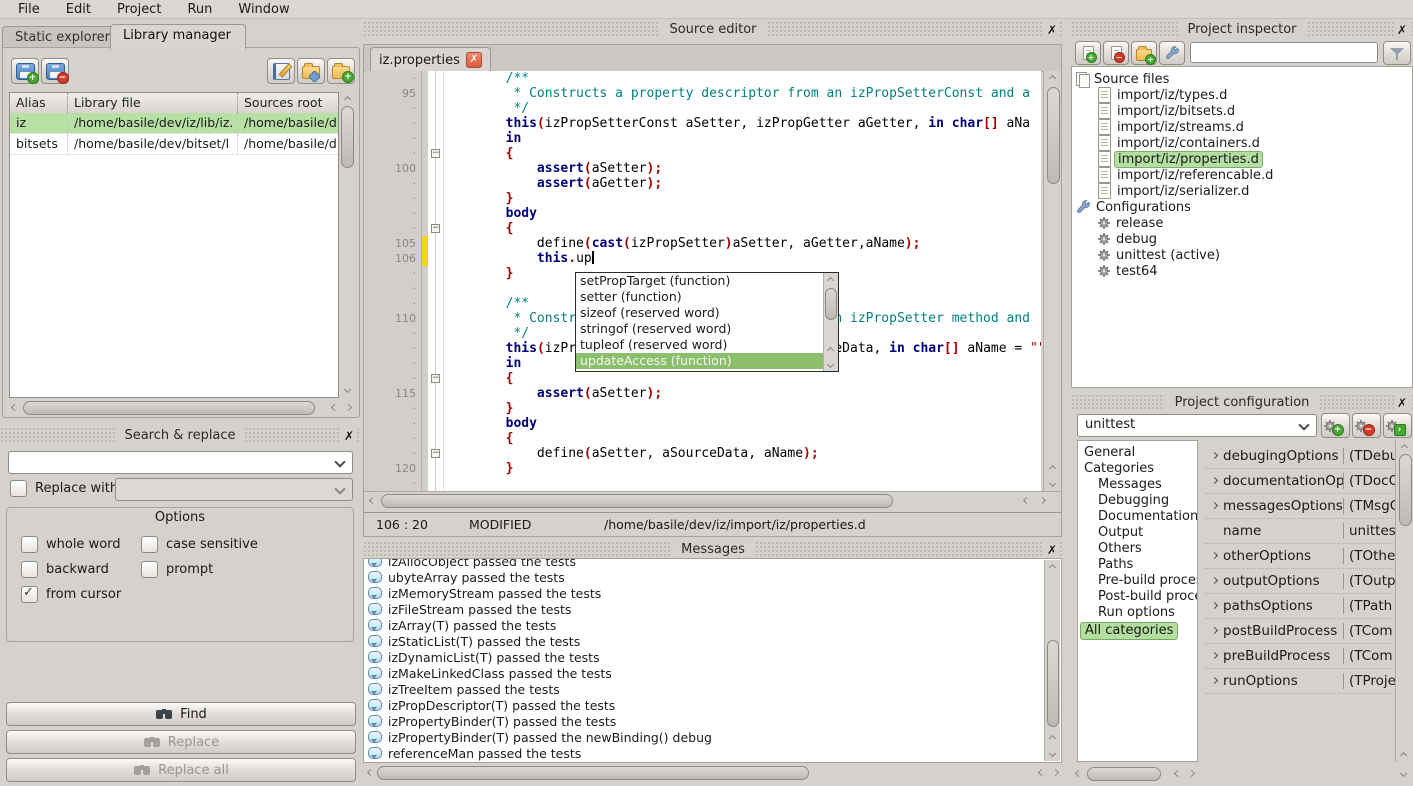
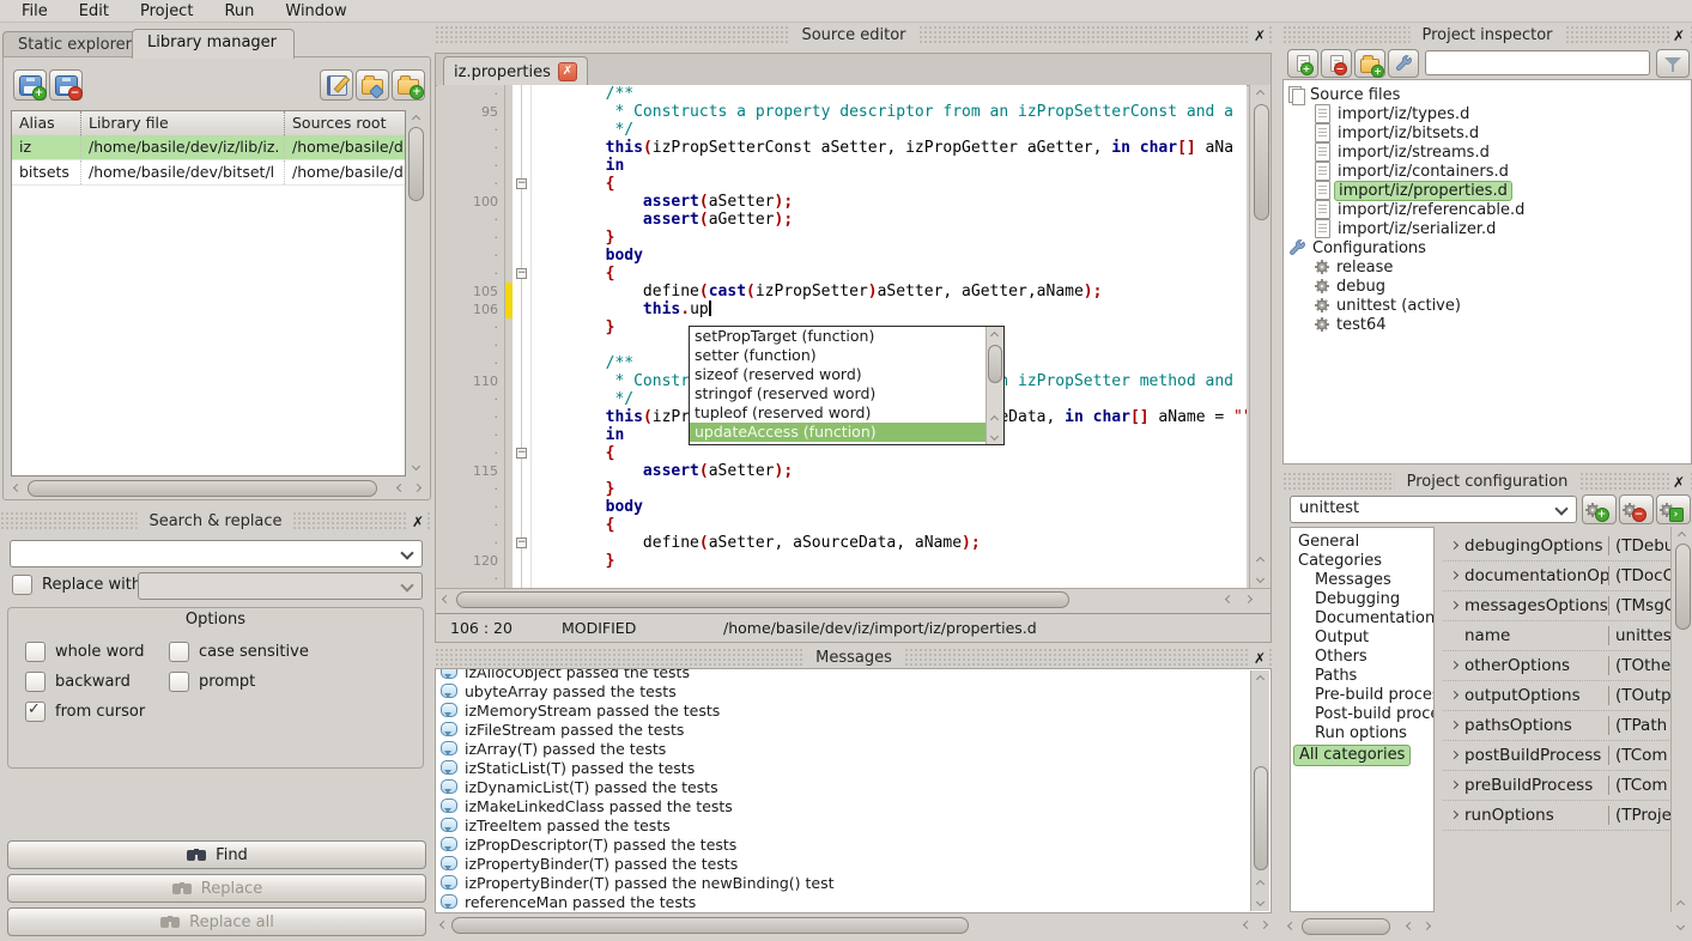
  File
  Edit
  Project
  Run
  Window
  Static explorer
  Library manager
  +
  −
  +
  Alias
  Library file
  Sources root
  iz
  /home/basile/dev/iz/lib/iz.
  /home/basile/d
  bitsets
  /home/basile/dev/bitset/l
  /home/basile/d
  Search & replace
  ✗
  Replace wit
  Options
  whole word
  case sensitive
  backward
  prompt
  from cursor
  Find
  Replace
  Replace all
  Source editor
  ✗
  iz.properties
  ✗
  ·
  95
  ·
  ·
  ·
  ·
  100
  ·
  ·
  ·
  ·
  105
  106
  ·
  ·
  ·
  110
  ·
  ·
  ·
  ·
  115
  ·
  ·
  ·
  ·
  120
  ·
  /**
  * Constructs a property descriptor from an izPropSetterConst and a
  */
  this(izPropSetterConst aSetter, izPropGetter aGetter, in char[] aNa
  in
  {
  assert(aSetter);
  assert(aGetter);
  }
  body
  {
  define(cast(izPropSetter)aSetter, aGetter,aName);
  this.up
  }
  /**
  */
  in
  {
  assert(aSetter);
  }
  body
  {
  define(aSetter, aSourceData, aName);
  }
  106 : 20
  MODIFIED
  /home/basile/dev/iz/import/iz/properties.d
  setPropTarget (function)
  setter (function)
  sizeof (reserved word)
  stringof (reserved word)
  tupleof (reserved word)
  updateAccess (function)
  Messages
  ✗
  izAllocObject passed the tests
  ubyteArray passed the tests
  izMemoryStream passed the tests
  izFileStream passed the tests
  izArray(T) passed the tests
  izStaticList(T) passed the tests
  izDynamicList(T) passed the tests
  izMakeLinkedClass passed the tests
  izTreeItem passed the tests
  izPropDescriptor(T) passed the tests
  izPropertyBinder(T) passed the tests
- izPropertyBinder(T) passed the newBinding() debug
+ izPropertyBinder(T) passed the newBinding() test
  referenceMan passed the tests
  Project inspector
  ✗
  +
  −
  +
  Source files
  import/iz/types.d
  import/iz/bitsets.d
  import/iz/streams.d
  import/iz/containers.d
  import/iz/properties.d
  import/iz/referencable.d
  import/iz/serializer.d
  Configurations
  release
  debug
  unittest (active)
  test64
  Project configuration
  ✗
  unittest
  +
  −
  ›
  General
  Categories
  Messages
  Debugging
  Documentation
  Output
  Others
  Paths
  Pre-build proce
  Post-build proc
  Run options
  All categories
  debugingOptions
  (TDeb
  documentationOp
  (TDocO
  messagesOptions
  (TMsg
  name
  unittes
  otherOptions
  (TOthe
  outputOptions
  (TOutp
  pathsOptions
  (TPath
  postBuildProcess
  (TCom
  preBuildProcess
  (TCom
  runOptions
  (TProje
